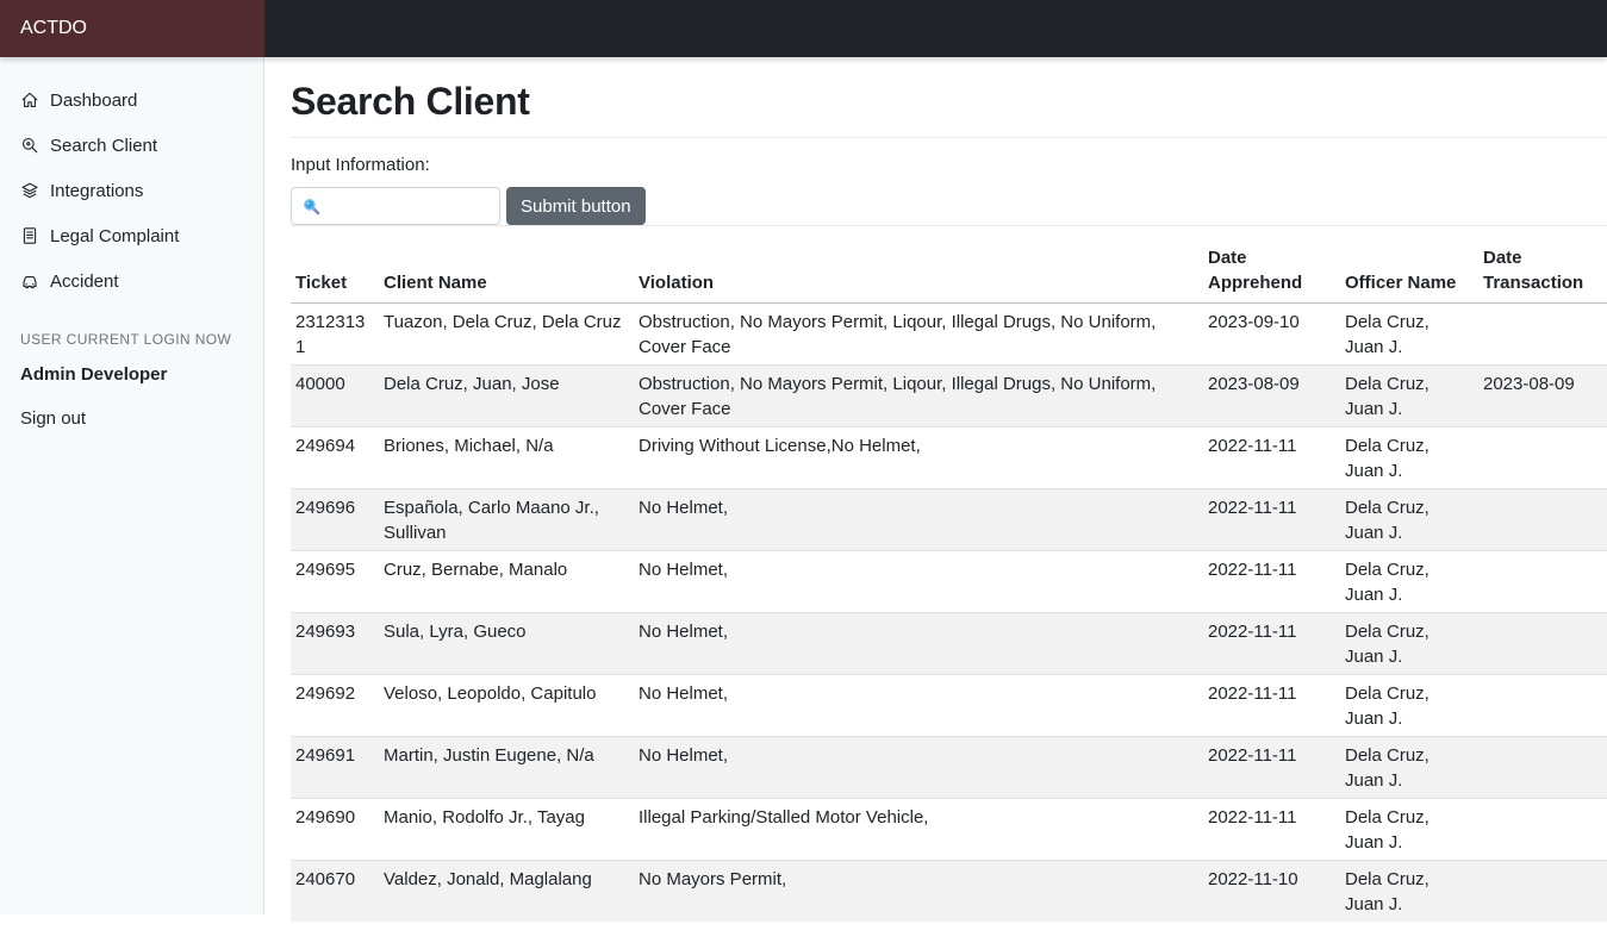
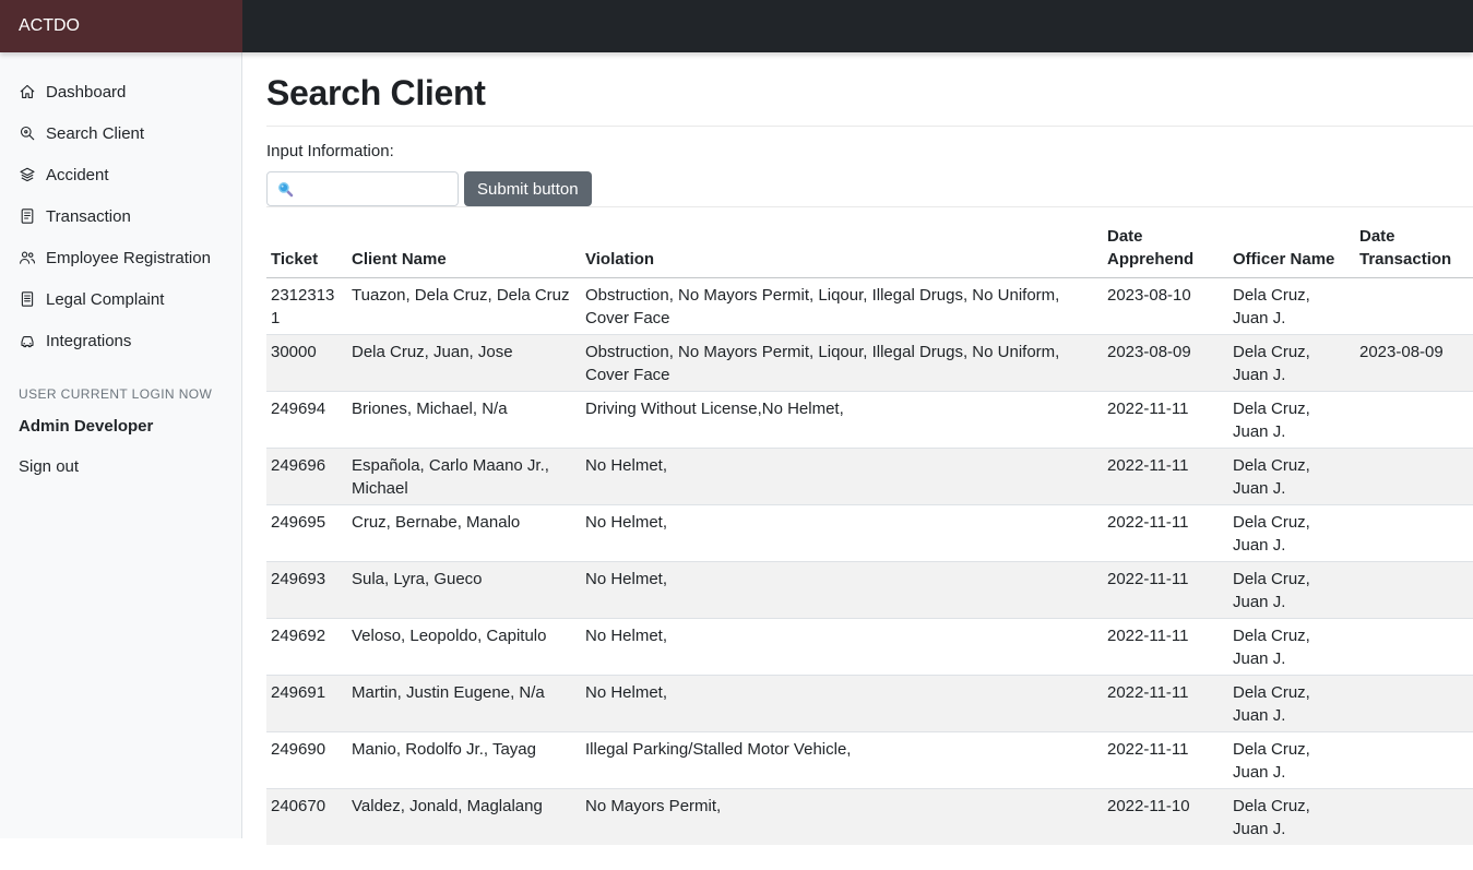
  ACTDO
  Dashboard
  Search Client
- Integrations
+ Accident
+ Transaction
+ Employee Registration
  Legal Complaint
- Accident
+ Integrations
  USER CURRENT LOGIN NOW
  Admin Developer
  Sign out
  Search Client
  Input Information:
  Submit button
  Ticket	Client Name	Violation	Date Apprehend	Officer Name	Date Transaction
- 23123131	Tuazon, Dela Cruz, Dela Cruz	Obstruction, No Mayors Permit, Liqour, Illegal Drugs, No Uniform, Cover Face	2023-09-10	Dela Cruz, Juan J.
+ 23123131	Tuazon, Dela Cruz, Dela Cruz	Obstruction, No Mayors Permit, Liqour, Illegal Drugs, No Uniform, Cover Face	2023-08-10	Dela Cruz, Juan J.
- 40000	Dela Cruz, Juan, Jose	Obstruction, No Mayors Permit, Liqour, Illegal Drugs, No Uniform, Cover Face	2023-08-09	Dela Cruz, Juan J.	2023-08-09
+ 30000	Dela Cruz, Juan, Jose	Obstruction, No Mayors Permit, Liqour, Illegal Drugs, No Uniform, Cover Face	2023-08-09	Dela Cruz, Juan J.	2023-08-09
  249694	Briones, Michael, N/a	Driving Without License,No Helmet,	2022-11-11	Dela Cruz, Juan J.
- 249696	Española, Carlo Maano Jr., Sullivan	No Helmet,	2022-11-11	Dela Cruz, Juan J.
+ 249696	Española, Carlo Maano Jr., Michael	No Helmet,	2022-11-11	Dela Cruz, Juan J.
  249695	Cruz, Bernabe, Manalo	No Helmet,	2022-11-11	Dela Cruz, Juan J.
  249693	Sula, Lyra, Gueco	No Helmet,	2022-11-11	Dela Cruz, Juan J.
  249692	Veloso, Leopoldo, Capitulo	No Helmet,	2022-11-11	Dela Cruz, Juan J.
  249691	Martin, Justin Eugene, N/a	No Helmet,	2022-11-11	Dela Cruz, Juan J.
  249690	Manio, Rodolfo Jr., Tayag	Illegal Parking/Stalled Motor Vehicle,	2022-11-11	Dela Cruz, Juan J.
  240670	Valdez, Jonald, Maglalang	No Mayors Permit,	2022-11-10	Dela Cruz, Juan J.
